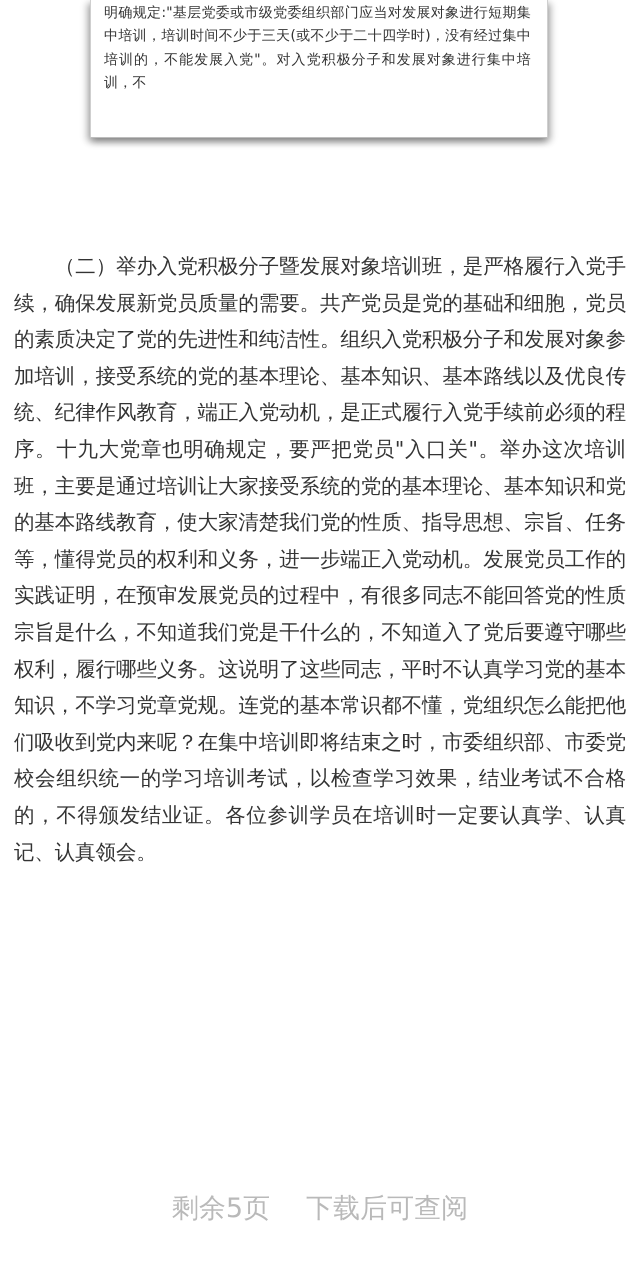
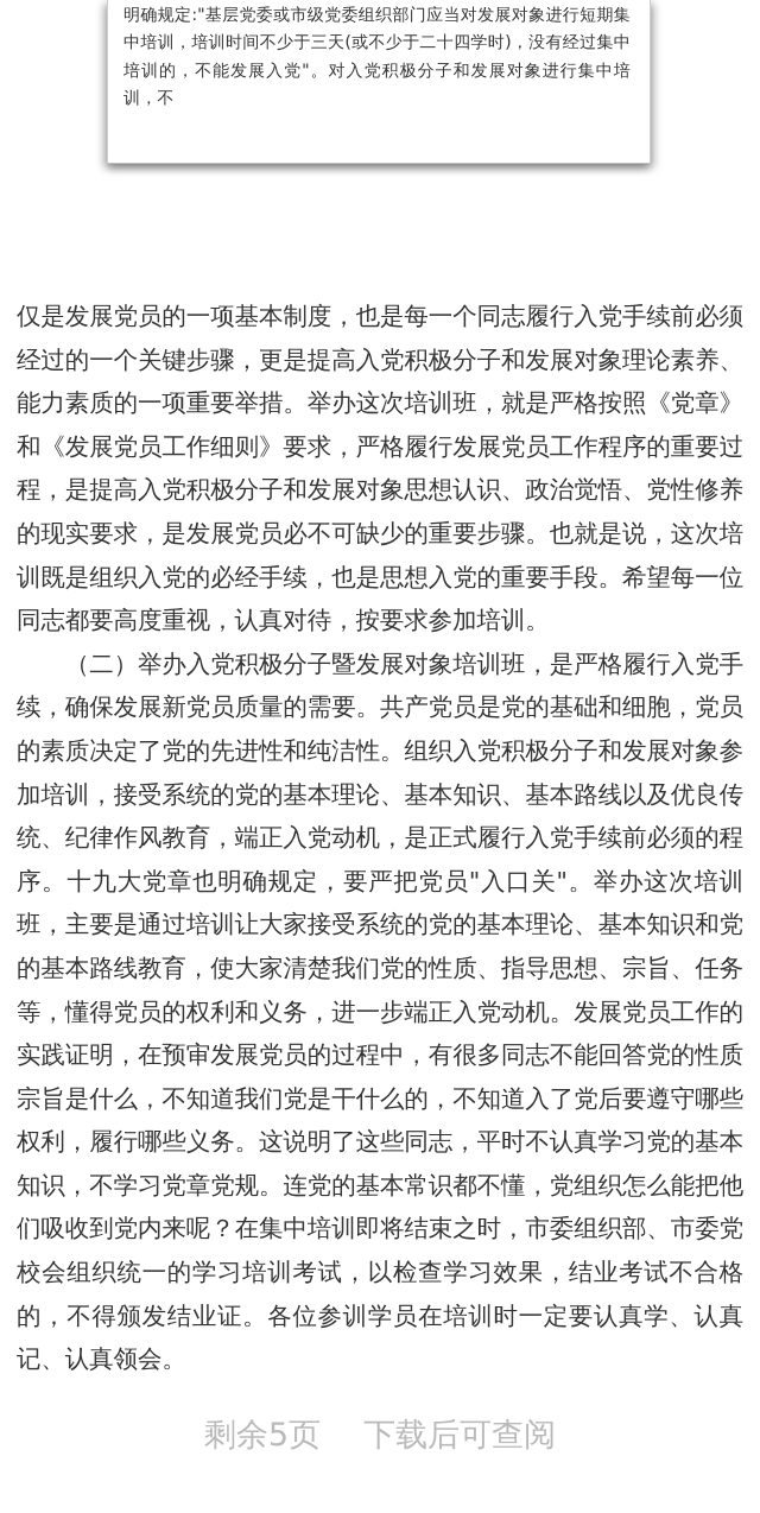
  明确规定:"基层党委或市级党委组织部门应当对发展对象进行短期集中培训，培训时间不少于三天(或不少于二十四学时)，没有经过集中培训的，不能发展入党"。对入党积极分子和发展对象进行集中培训，不
+ 仅是发展党员的一项基本制度，也是每一个同志履行入党手续前必须经过的一个关键步骤，更是提高入党积极分子和发展对象理论素养、能力素质的一项重要举措。举办这次培训班，就是严格按照《党章》和《发展党员工作细则》要求，严格履行发展党员工作程序的重要过程，是提高入党积极分子和发展对象思想认识、政治觉悟、党性修养的现实要求，是发展党员必不可缺少的重要步骤。也就是说，这次培训既是组织入党的必经手续，也是思想入党的重要手段。希望每一位同志都要高度重视，认真对待，按要求参加培训。
  （二）举办入党积极分子暨发展对象培训班，是严格履行入党手续，确保发展新党员质量的需要。共产党员是党的基础和细胞，党员的素质决定了党的先进性和纯洁性。组织入党积极分子和发展对象参加培训，接受系统的党的基本理论、基本知识、基本路线以及优良传统、纪律作风教育，端正入党动机，是正式履行入党手续前必须的程序。十九大党章也明确规定，要严把党员"入口关"。举办这次培训班，主要是通过培训让大家接受系统的党的基本理论、基本知识和党的基本路线教育，使大家清楚我们党的性质、指导思想、宗旨、任务等，懂得党员的权利和义务，进一步端正入党动机。发展党员工作的实践证明，在预审发展党员的过程中，有很多同志不能回答党的性质宗旨是什么，不知道我们党是干什么的，不知道入了党后要遵守哪些权利，履行哪些义务。这说明了这些同志，平时不认真学习党的基本知识，不学习党章党规。连党的基本常识都不懂，党组织怎么能把他们吸收到党内来呢？在集中培训即将结束之时，市委组织部、市委党校会组织统一的学习培训考试，以检查学习效果，结业考试不合格的，不得颁发结业证。各位参训学员在培训时一定要认真学、认真记、认真领会。
  剩余5页 下载后可查阅
